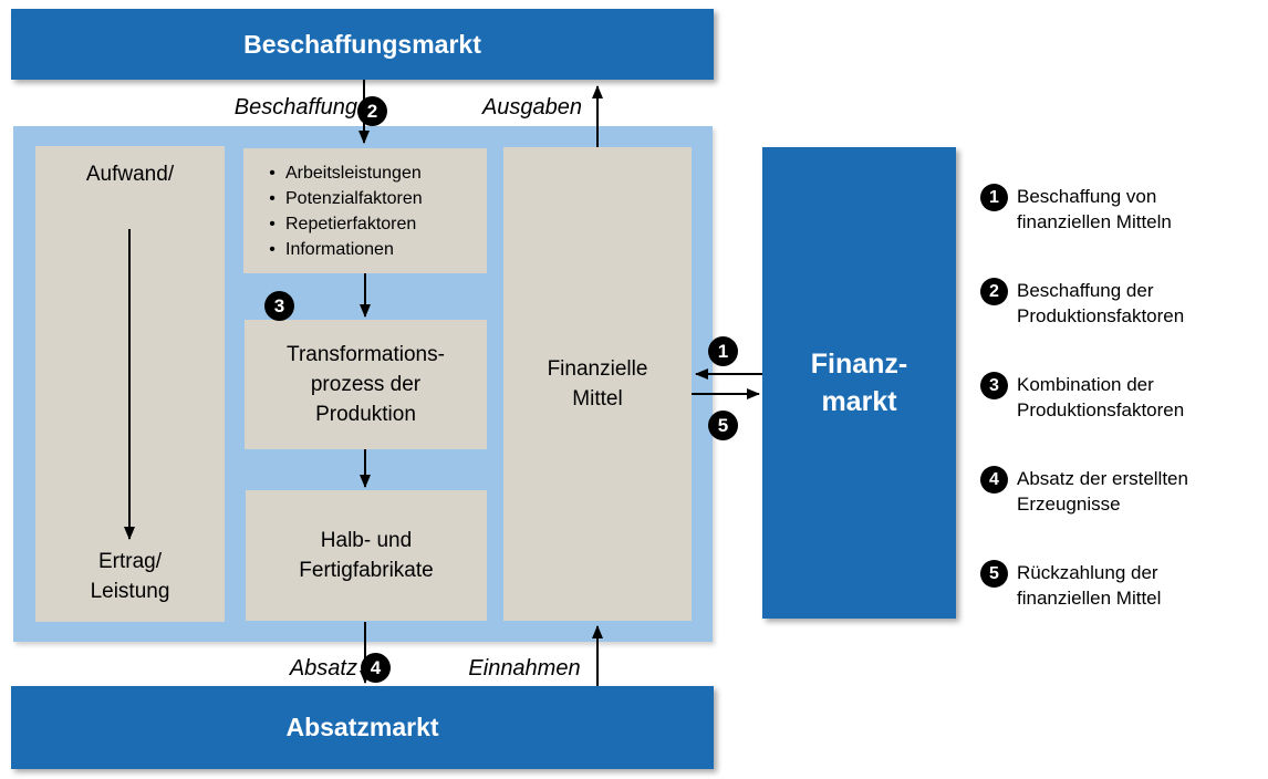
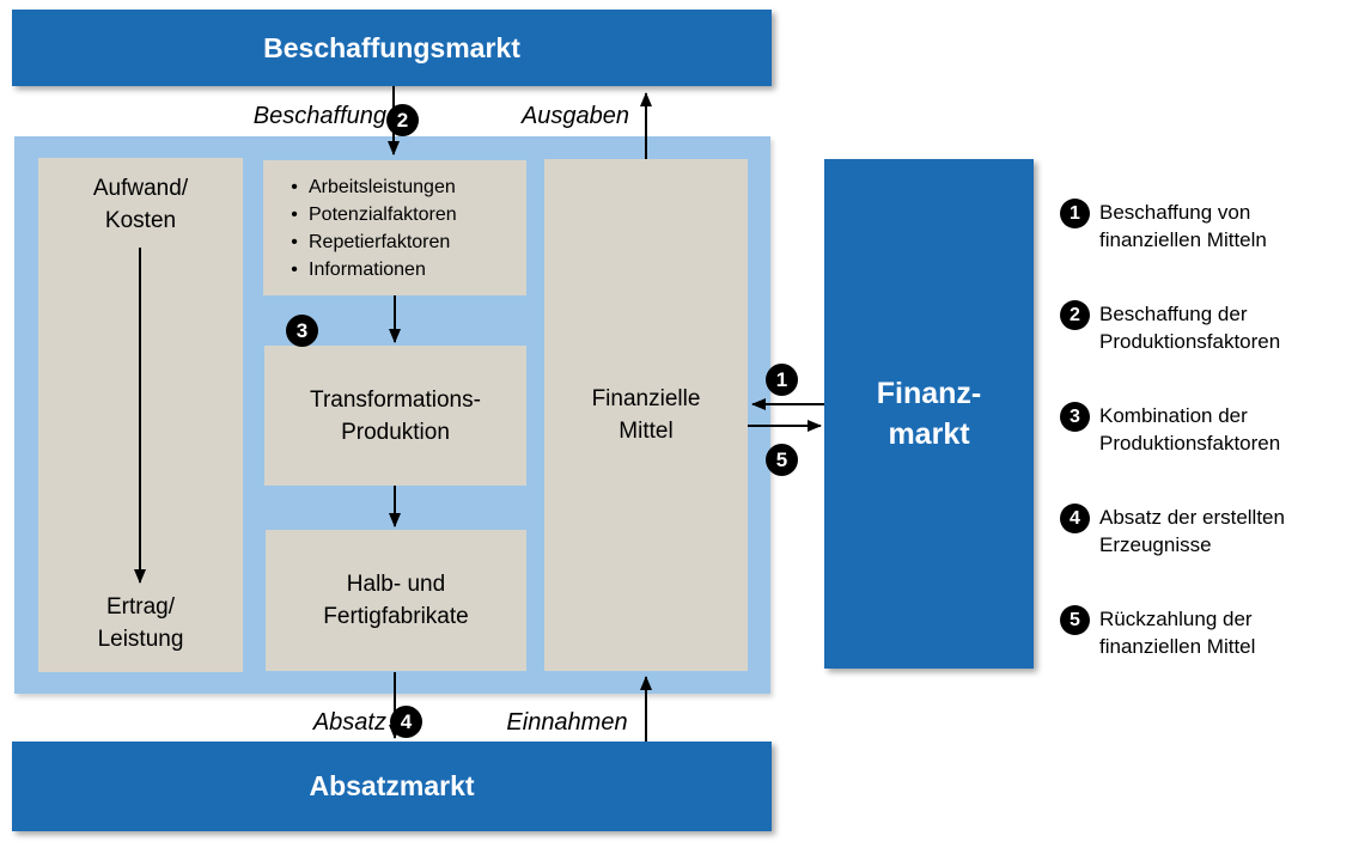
  Aufwand/
+ Kosten
  Ertrag/
  Leistung
  Arbeitsleistungen
  Potenzialfaktoren
  Repetierfaktoren
  Informationen
  Transformations-
- prozess der
  Produktion
  Halb- und
  Fertigfabrikate
  Finanzielle
  Mittel
  Beschaffungsmarkt
  Absatzmarkt
  Finanz-
  markt
  Beschaffung
  Ausgaben
  Absatz
  Einnahmen
  2
  3
  1
  5
  4
  1
  Beschaffung von
  finanziellen Mitteln
  2
  Beschaffung der
  Produktionsfaktoren
  3
  Kombination der
  Produktionsfaktoren
  4
  Absatz der erstellten
  Erzeugnisse
  5
  Rückzahlung der
  finanziellen Mittel
